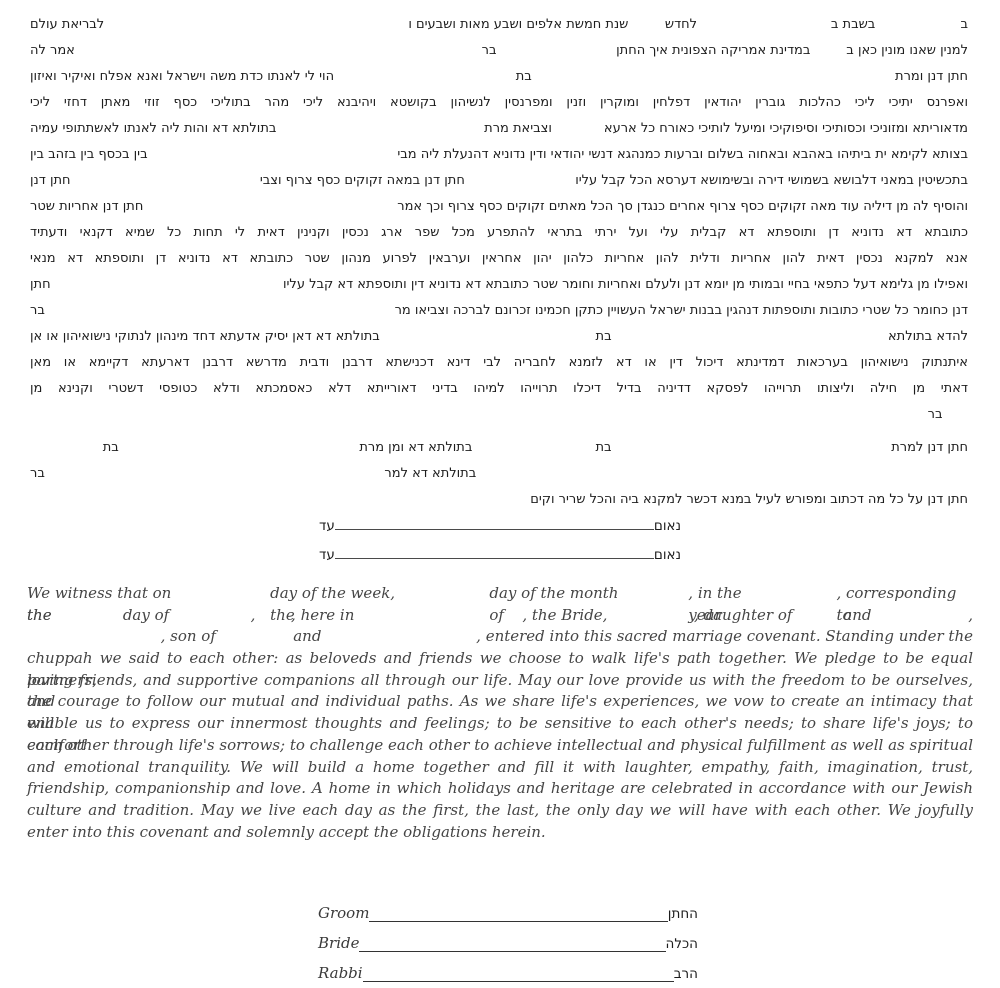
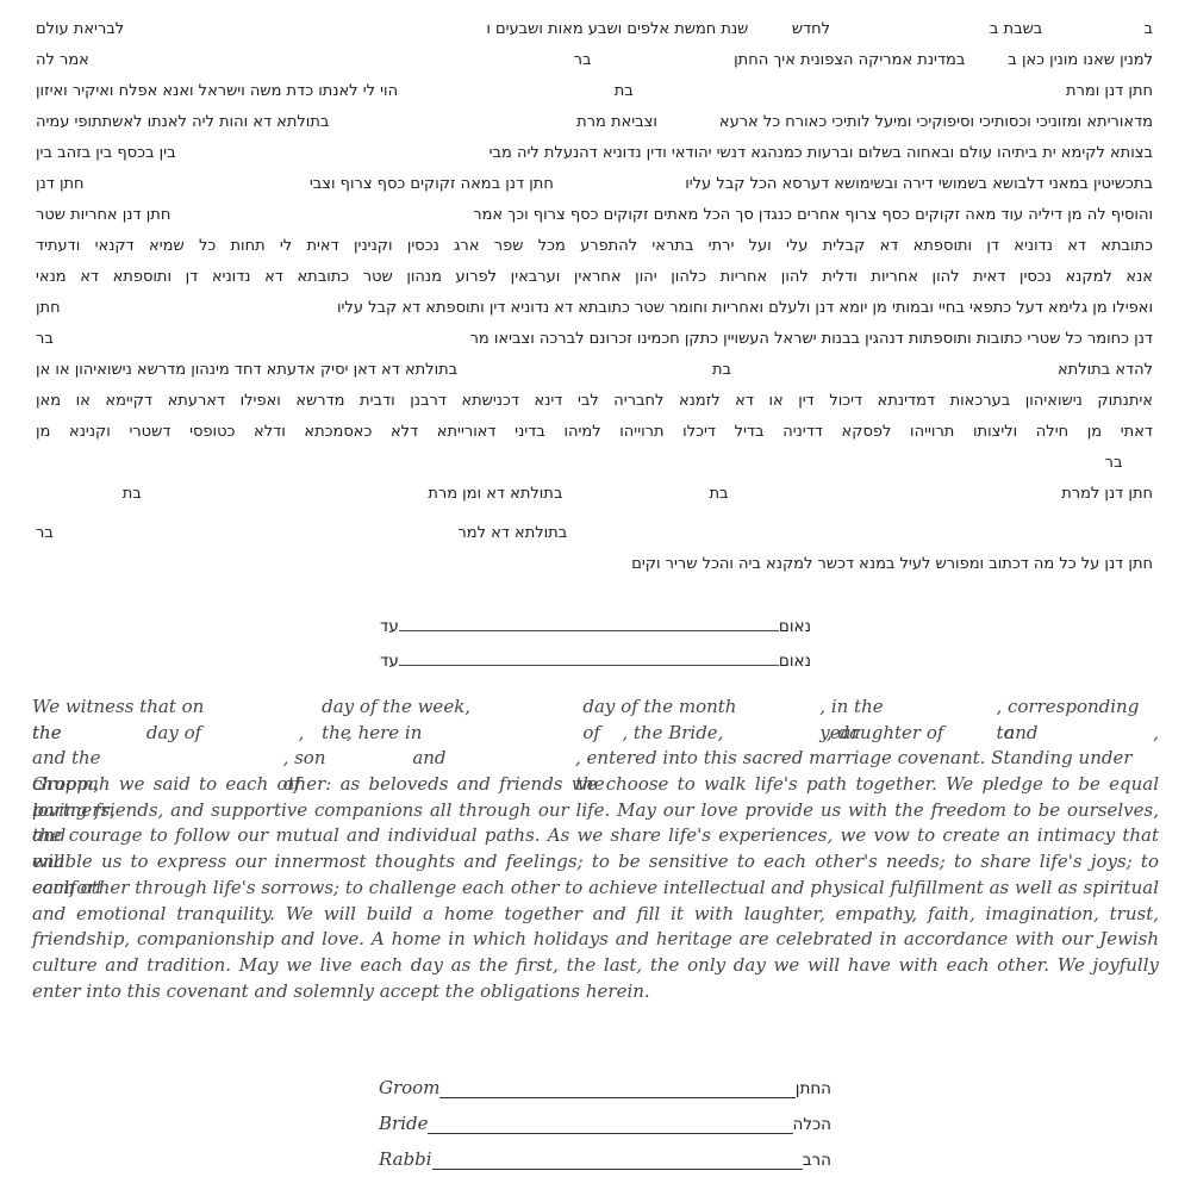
  ב
  בשבת ב
  לחדש
  שנת חמשת אלפים ושבע מאות ושבעים ו
  לבריאת עולם
  למנין שאנו מונין כאן ב
  במדינת אמריקה הצפונית איך החתן
  בר
  אמר לה
  חתן דנן ומרת
  בת
  הוי לי לאנתו כדת משה וישראל ואנא אפלח ואיקיר ואיזון
- ואפרנס יתיכי ליכי כהלכות גוברין יהודאין דפלחין ומוקרין וזנין ומפרנסין לנשיהון בקושטא ויהיבנא ליכי מהר בתוליכי כסף זוזי מאתן דחזי ליכי
  מדאוריתא ומזוניכי וכסותיכי וסיפוקיכי ומיעל לותיכי כאורח כל ארעא
  וצביאת מרת
  בתולתא דא והות ליה לאנתו לאשתתופי עמיה
- בצותא לקימא ית ביתיהו באהבא ובאחוה בשלום וברעות כמנהגא דנשי יהודאי ודין נדוניא דהנעלת ליה מבי
+ בצותא לקימא ית ביתיהו עולם ובאחוה בשלום וברעות כמנהגא דנשי יהודאי ודין נדוניא דהנעלת ליה מבי
  בין בכסף בין בזהב בין
  בתכשיטין במאני דלבושא בשמושי דירה ובשימושא דערסא הכל קבל עליו
  חתן דנן במאה זקוקים כסף צרוף וצבי
  חתן דנן
  והוסיף לה מן דיליה עוד מאה זקוקים כסף צרוף אחרים כנגדן סך הכל מאתים זקוקים כסף צרוף וכך אמר
  חתן דנן אחריות שטר
  כתובתא דא נדוניא דן ותוספתא דא קבלית עלי ועל ירתי בתראי להתפרע מכל שפר ארג נכסין וקנינין דאית לי תחות כל שמיא דקנאי ודעתיד
  אנא למקנא נכסין דאית להון אחריות ודלית להון אחריות כלהון יהון אחראין וערבאין לפרוע מנהון שטר כתובתא דא נדוניא דן ותוספתא דא מנאי
  ואפילו מן גלימא דעל כתפאי בחיי ובמותי מן יומא דנן ולעלם ואחריות וחומר שטר כתובתא דא נדוניא דין ותוספתא דא קבל עליו
  חתן
  דנן כחומר כל שטרי כתובות ותוספתות דנהגין בבנות ישראל העשויין כתקן חכמינו זכרונם לברכה וצביאו מר
  בר
  להדא בתולתא
  בת
- בתולתא דא דאן יסיק אדעתא דחד מינהון לנתוקי נישואיהון או אן
+ בתולתא דא דאן יסיק אדעתא דחד מינהון מדרשא נישואיהון או אן
- איתנתוק נישואיהון בערכאות דמדינתא דיכול דין או דא לזמנא לחבריה לבי דינא דכנישתא דרבנן ודבית מדרשא דרבנן דארעתא דקיימא או מאן
+ איתנתוק נישואיהון בערכאות דמדינתא דיכול דין או דא לזמנא לחבריה לבי דינא דכנישתא דרבנן ודבית מדרשא ואפילו דארעתא דקיימא או מאן
  דאתי מן חילה וליצותו תרוייהו לפסקא דדיניה בדיל דיכלו תרוייהו למיהו בדיני דאורייתא דלא כאסמכתא ודלא כטופסי דשטרי וקנינא מן
  בר
  חתן דנן למרת
  בת
  בתולתא דא ומן מרת
  בת
  בתולתא דא למר
  בר
  חתן דנן על כל מה דכתוב ומפורש לעיל במנא דכשר למקנא ביה והכל שריר וקים
  נאום
  עד
  נאום
  עד
  We witness that on the
  day of the week, the
  day of the month of
  , in the year
  , corresponding to
  the
  day of
  ,
  , here in
  , the Bride,
  , daughter of
  and
  ,
+ and the Groom,
  , son of
  and
  , entered into this sacred marriage covenant. Standing under the
  chuppah we said to each other: as beloveds and friends we choose to walk life's path together. We pledge to be equal partners,
  loving friends, and supportive companions all through our life. May our love provide us with the freedom to be ourselves, and
  the courage to follow our mutual and individual paths. As we share life's experiences, we vow to create an intimacy that will
  enable us to express our innermost thoughts and feelings; to be sensitive to each other's needs; to share life's joys; to comfort
  each other through life's sorrows; to challenge each other to achieve intellectual and physical fulfillment as well as spiritual
  and emotional tranquility. We will build a home together and fill it with laughter, empathy, faith, imagination, trust,
  friendship, companionship and love. A home in which holidays and heritage are celebrated in accordance with our Jewish
  culture and tradition. May we live each day as the first, the last, the only day we will have with each other. We joyfully
  enter into this covenant and solemnly accept the obligations herein.
  Groom
  החתן
  Bride
  הכלה
  Rabbi
  הרב
